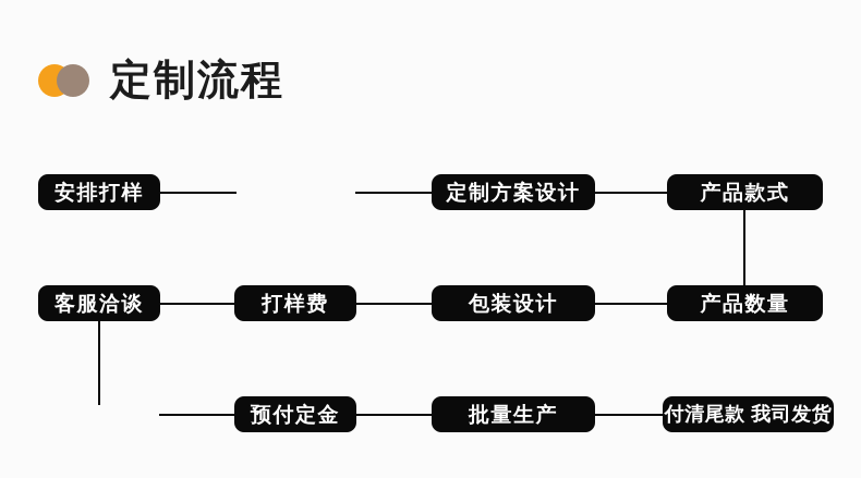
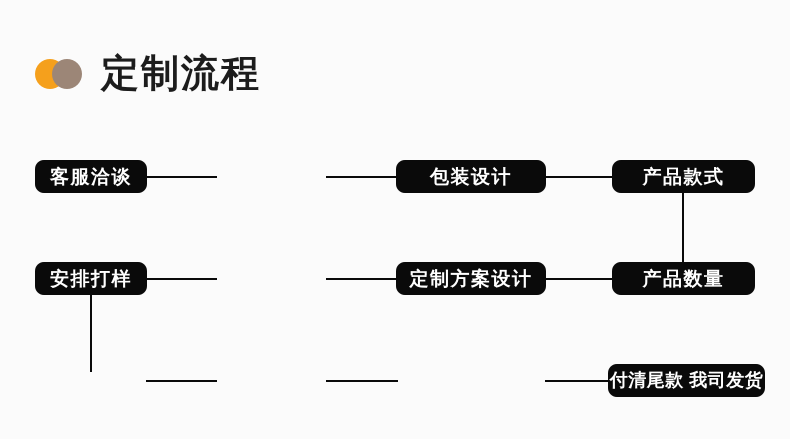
  定制流程
- 安排打样
+ 客服洽谈
- 定制方案设计
+ 包装设计
  产品款式
- 客服洽谈
+ 安排打样
- 打样费
- 包装设计
+ 定制方案设计
  产品数量
- 预付定金
- 批量生产
  付清尾款 我司发货
